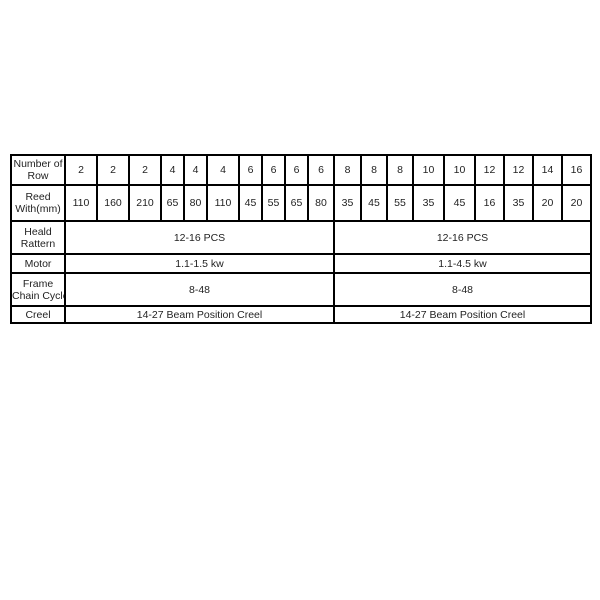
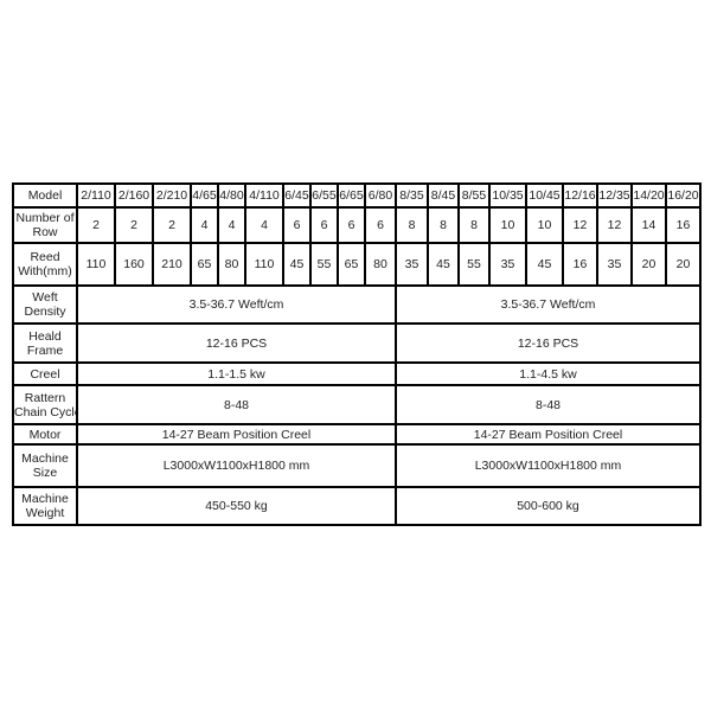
+ Model	2/110	2/160	2/210	4/65	4/80	4/110	6/45	6/55	6/65	6/80	8/35	8/45	8/55	10/35	10/45	12/16	12/35	14/20	16/20
  Number of Row	2	2	2	4	4	4	6	6	6	6	8	8	8	10	10	12	12	14	16
  Reed With(mm)	110	160	210	65	80	110	45	55	65	80	35	45	55	35	45	16	35	20	20
+ Weft Density	3.5-36.7 Weft/cm	3.5-36.7 Weft/cm
- Heald Rattern	12-16 PCS	12-16 PCS
+ Heald Frame	12-16 PCS	12-16 PCS
- Motor	1.1-1.5 kw	1.1-4.5 kw
+ Creel	1.1-1.5 kw	1.1-4.5 kw
- Frame Chain Cycl	8-48	8-48
+ Rattern Chain Cycl	8-48	8-48
- Creel	14-27 Beam Position Creel	14-27 Beam Position Creel
+ Motor	14-27 Beam Position Creel	14-27 Beam Position Creel
+ Machine Size	L3000xW1100xH1800 mm	L3000xW1100xH1800 mm
+ Machine Weight	450-550 kg	500-600 kg
